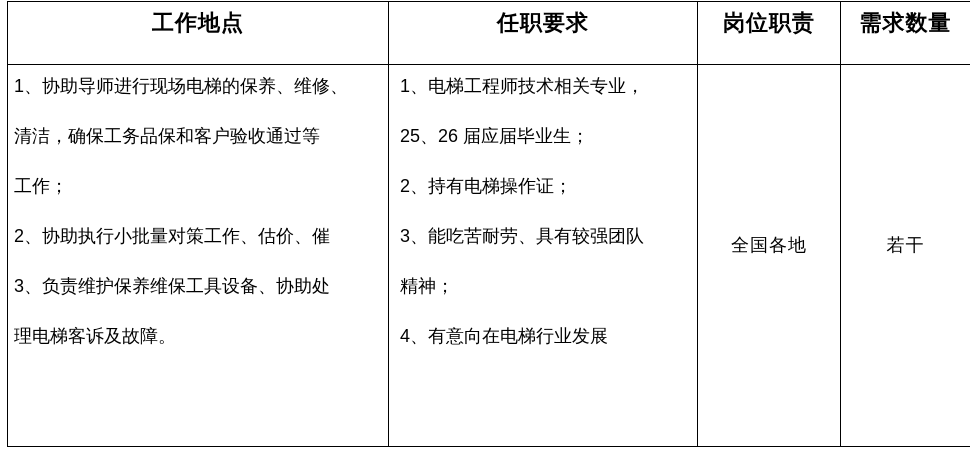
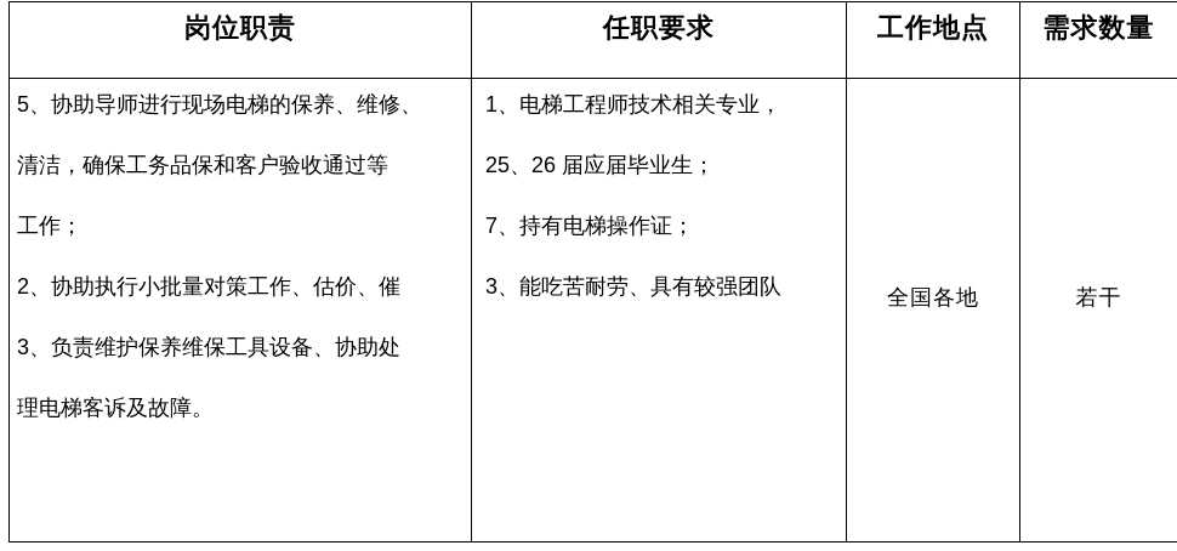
- 工作地点
+ 岗位职责
  任职要求
- 岗位职责
+ 工作地点
  需求数量
- 1、协助导师进行现场电梯的保养、维修、
+ 5、协助导师进行现场电梯的保养、维修、
  清洁，确保工务品保和客户验收通过等
  工作；
  2、协助执行小批量对策工作、估价、催
  3、负责维护保养维保工具设备、协助处
  理电梯客诉及故障。
  1、电梯工程师技术相关专业，
  25、26 届应届毕业生；
- 2、持有电梯操作证；
+ 7、持有电梯操作证；
  3、能吃苦耐劳、具有较强团队
- 精神；
- 4、有意向在电梯行业发展
  全国各地
  若干
